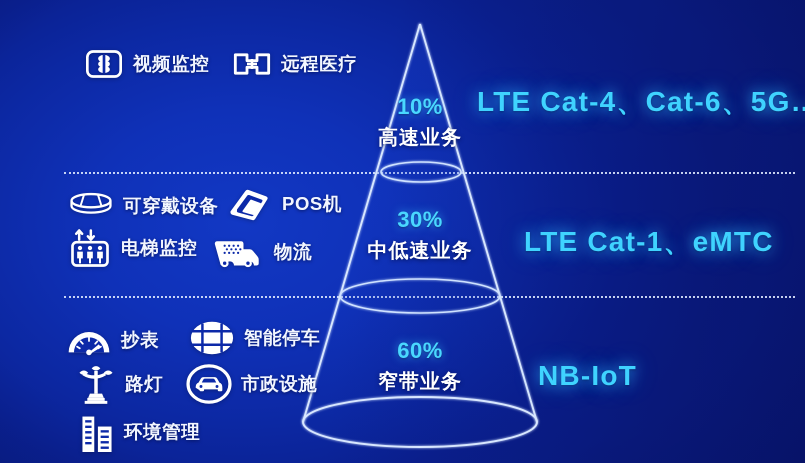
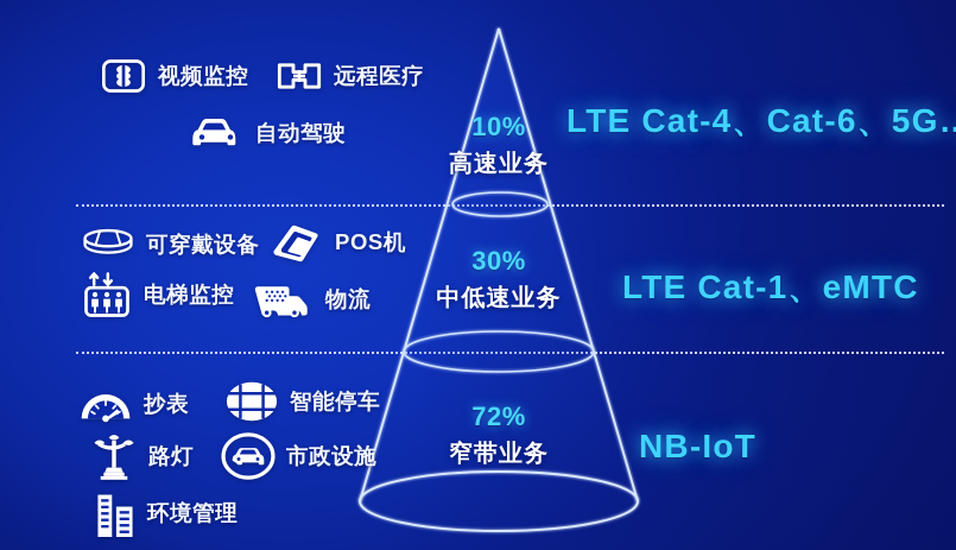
  10%
  高速业务
  30%
  中低速业务
- 60%
+ 72%
  窄带业务
  LTE Cat-4、Cat-6、5G
  LTE Cat-1、eMTC
  NB-IoT
  视频监控
  远程医疗
+ 自动驾驶
  可穿戴设备
  POS机
  电梯监控
  物流
  抄表
  智能停车
  路灯
  市政设施
  环境管理
